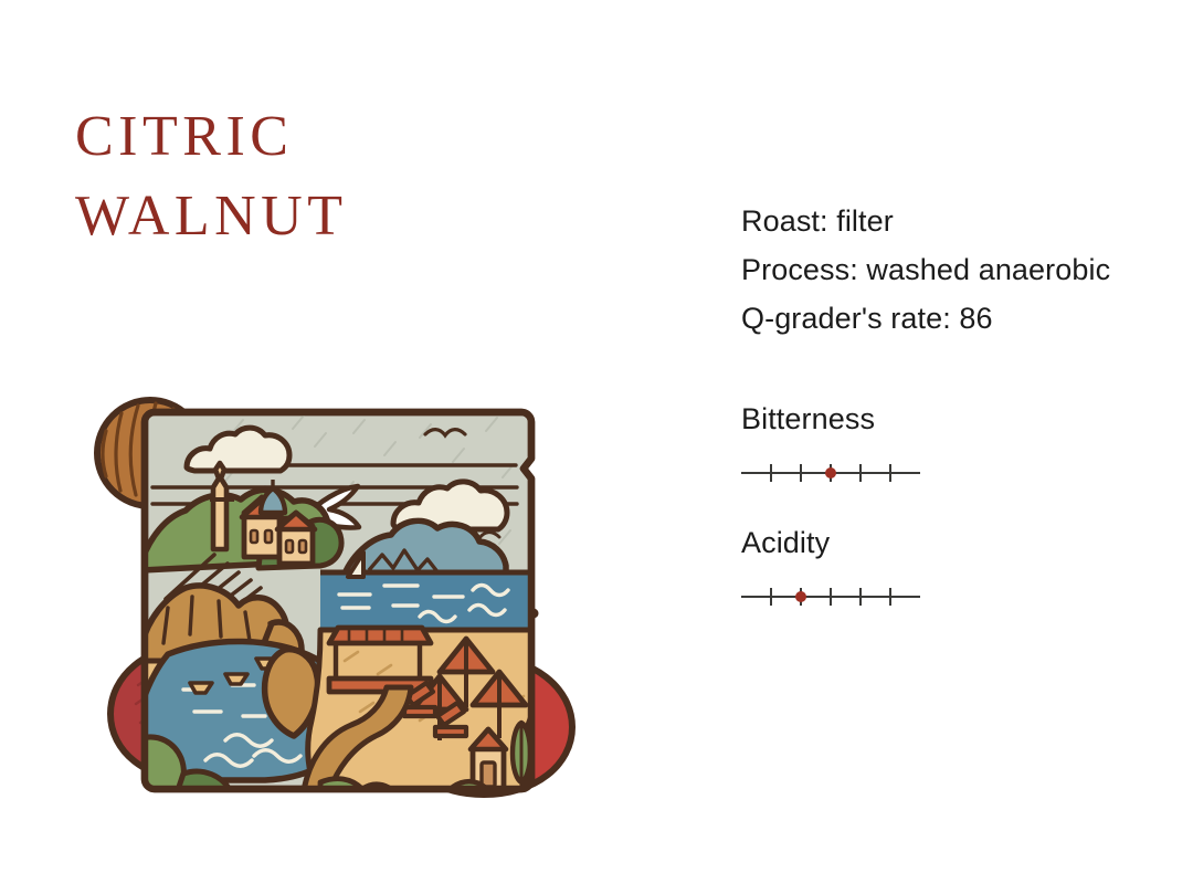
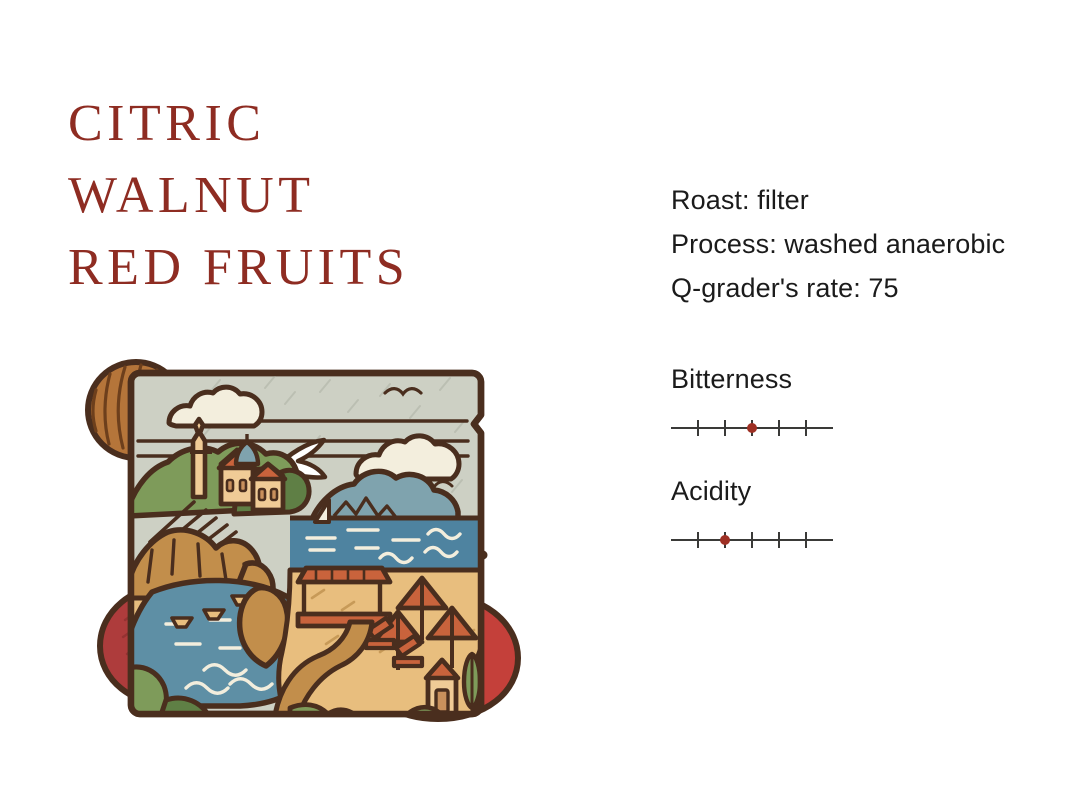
  CITRIC
  WALNUT
+ RED FRUITS
  Roast: filter
  Process: washed anaerobic
- Q-grader's rate: 86
+ Q-grader's rate: 75
  Bitterness
  Acidity
